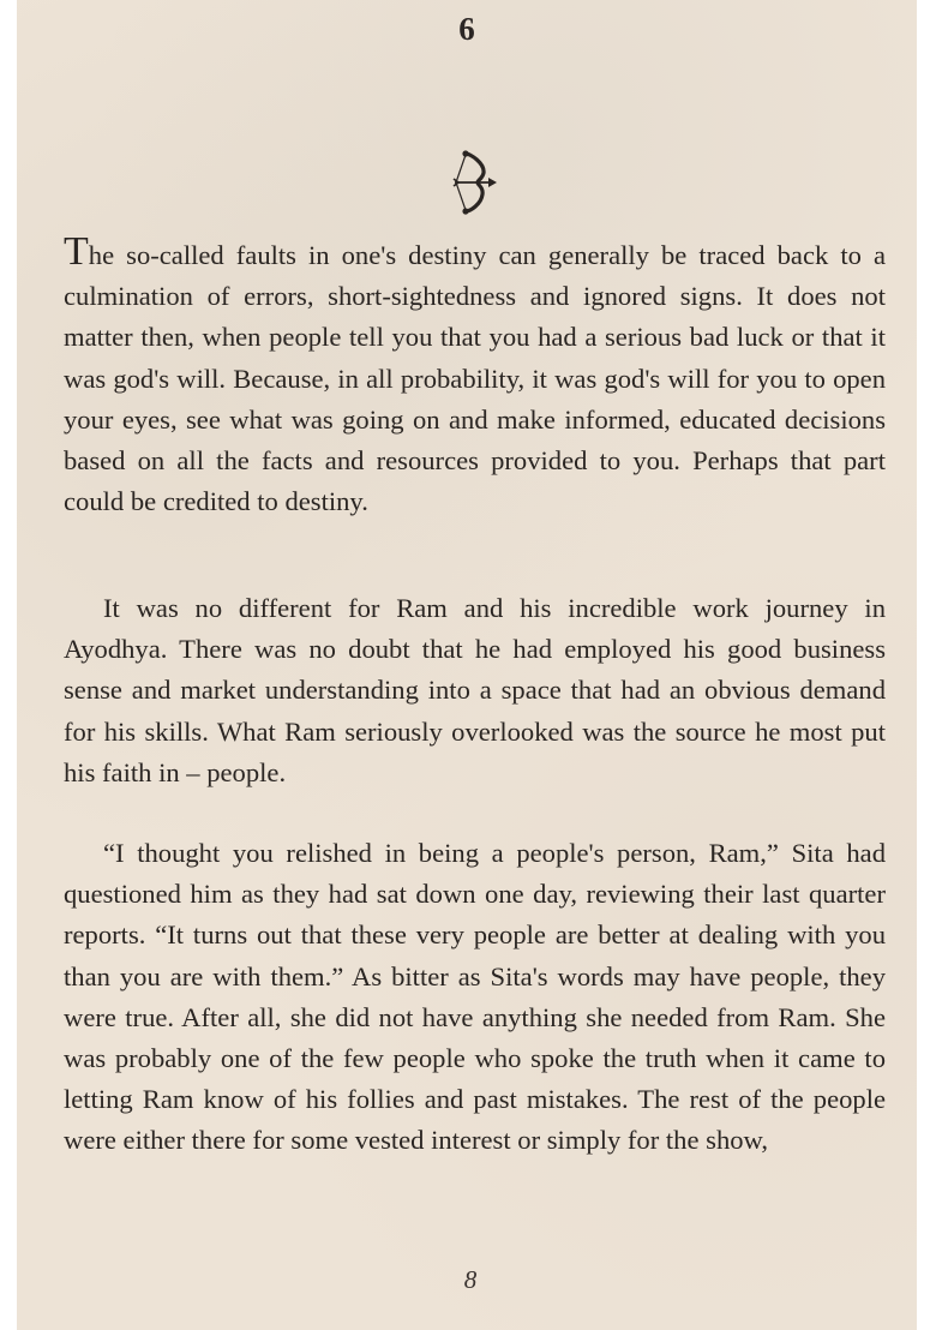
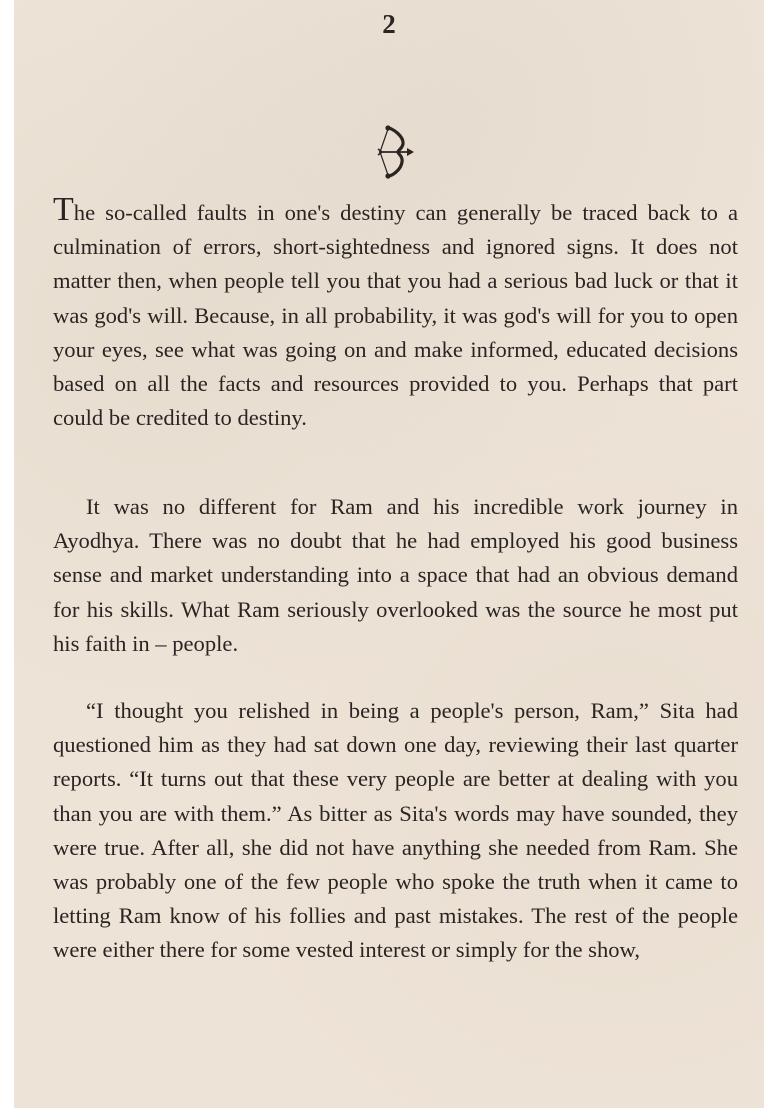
- 6
+ 2
  The so-called faults in one's destiny can generally be traced back to a culmination of errors, short-sightedness and ignored signs. It does not matter then, when people tell you that you had a serious bad luck or that it was god's will. Because, in all probability, it was god's will for you to open your eyes, see what was going on and make informed, educated decisions based on all the facts and resources provided to you. Perhaps that part could be credited to destiny.
  It was no different for Ram and his incredible work journey in Ayodhya. There was no doubt that he had employed his good business sense and market understanding into a space that had an obvious demand for his skills. What Ram seriously overlooked was the source he most put his faith in – people.
- “I thought you relished in being a people's person, Ram,” Sita had questioned him as they had sat down one day, reviewing their last quarter reports. “It turns out that these very people are better at dealing with you than you are with them.” As bitter as Sita's words may have people, they were true. After all, she did not have anything she needed from Ram. She was probably one of the few people who spoke the truth when it came to letting Ram know of his follies and past mistakes. The rest of the people were either there for some vested interest or simply for the show,
+ “I thought you relished in being a people's person, Ram,” Sita had questioned him as they had sat down one day, reviewing their last quarter reports. “It turns out that these very people are better at dealing with you than you are with them.” As bitter as Sita's words may have sounded, they were true. After all, she did not have anything she needed from Ram. She was probably one of the few people who spoke the truth when it came to letting Ram know of his follies and past mistakes. The rest of the people were either there for some vested interest or simply for the show,
- 8
